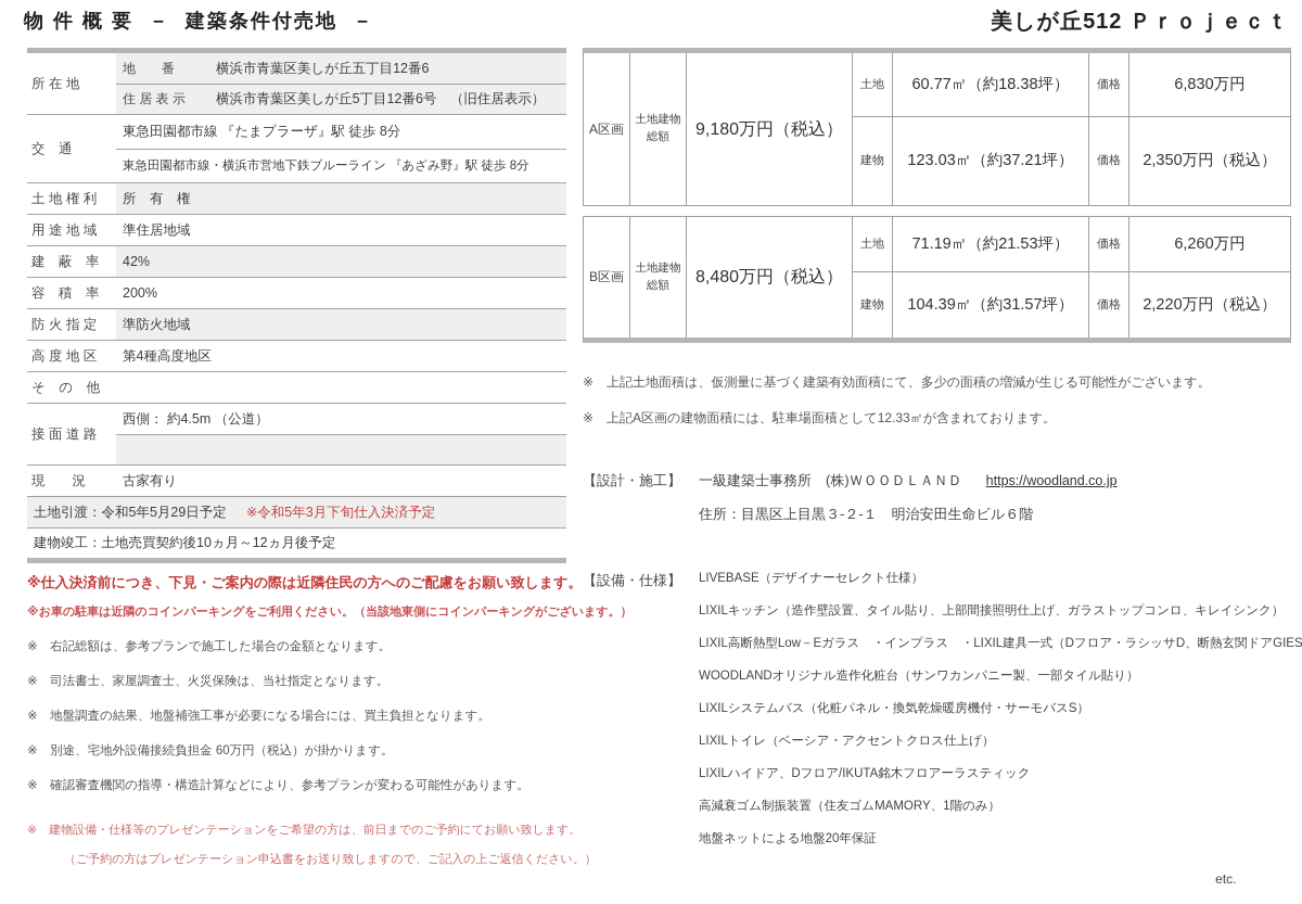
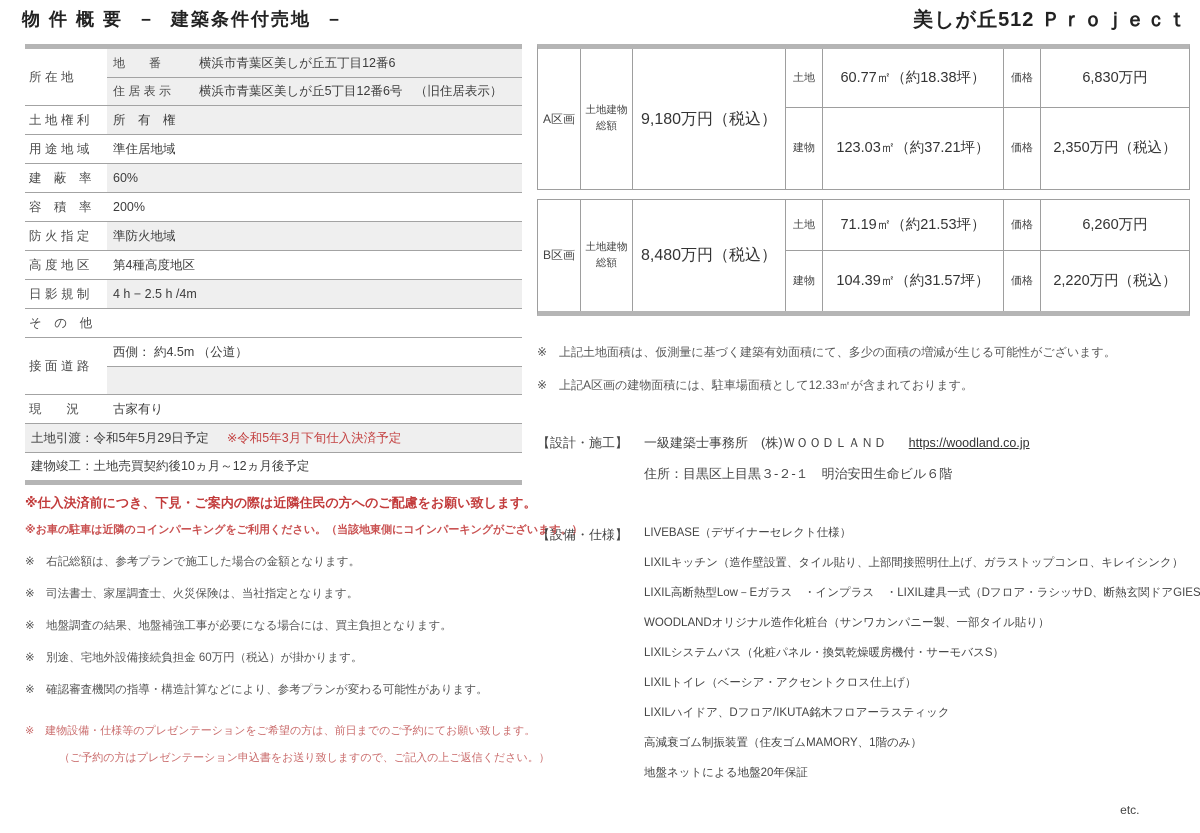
  物 件 概 要 － 建築条件付売地 －
  美しが丘512 Ｐｒｏｊｅｃｔ
  所 在 地
  地 番
  横浜市青葉区美しが丘五丁目12番6
  住 居 表 示
  横浜市青葉区美しが丘5丁目12番6号 （旧住居表示）
- 交 通
- 東急田園都市線 『たまプラーザ』駅 徒歩 8分
- 東急田園都市線・横浜市営地下鉄ブルーライン 『あざみ野』駅 徒歩 8分
  土 地 権 利
  所 有 権
  用 途 地 域
  準住居地域
  建 蔽 率
- 42%
+ 60%
  容 積 率
  200%
  防 火 指 定
  準防火地域
  高 度 地 区
  第4種高度地区
+ 日 影 規 制
+ 4 h − 2.5 h /4m
  そ の 他
  接 面 道 路
  西側： 約4.5m （公道）
  現 況
  古家有り
  土地引渡：令和5年5月29日予定
  ※令和5年3月下旬仕入決済予定
  建物竣工：土地売買契約後10ヵ月～12ヵ月後予定
  ※仕入決済前につき、下見・ご案内の際は近隣住民の方へのご配慮をお願い致します。
  ※お車の駐車は近隣のコインパーキングをご利用ください。（当該地東側にコインパーキングがござい
  ※ 右記総額は、参考プランで施工した場合の金額となります。
  ※ 司法書士、家屋調査士、火災保険は、当社指定となります。
  ※ 地盤調査の結果、地盤補強工事が必要になる場合には、買主負担となります。
  ※ 別途、宅地外設備接続負担金 60万円（税込）が掛かります。
  ※ 確認審査機関の指導・構造計算などにより、参考プランが変わる可能性があります。
  ※ 建物設備・仕様等のプレゼンテーションをご希望の方は、前日までのご予約にてお願い致します。
  （ご予約の方はプレゼンテーション申込書をお送り致しますので、ご記入の上ご返信ください。）
  A区画
  土地建物総額
  9,180万円（税込）
  土地
  60.77㎡（約18.38坪）
  価格
  6,830万円
  建物
  123.03㎡（約37.21坪）
  価格
  2,350万円（税込）
  B区画
  土地建物総額
  8,480万円（税込）
  土地
  71.19㎡（約21.53坪）
  価格
  6,260万円
  建物
  104.39㎡（約31.57坪）
  価格
  2,220万円（税込）
  ※ 上記土地面積は、仮測量に基づく建築有効面積にて、多少の面積の増減が生じる可能性がございます。
  ※ 上記A区画の建物面積には、駐車場面積として12.33㎡が含まれております。
  【設計・施工】
  一級建築士事務所 (株)ＷＯＯＤＬＡＮＤ https://woodland.co.jp
  住所：目黒区上目黒３-２-１ 明治安田生命ビル６階
  【設備・仕様】
  LIVEBASE（デザイナーセレクト仕様）
  LIXILキッチン（造作壁設置、タイル貼り、上部間接照明仕上げ、ガラストップコンロ、キレイシンク）
  LIXIL高断熱型Low－Eガラス ・インプラス ・LIXIL建具一式（Dフロア・ラシッサD、断熱玄関ドアGIES
  WOODLANDオリジナル造作化粧台（サンワカンパニー製、一部タイル貼り）
  LIXILシステムバス（化粧パネル・換気乾燥暖房機付・サーモバスS）
  LIXILトイレ（ベーシア・アクセントクロス仕上げ）
  LIXILハイドア、Dフロア/IKUTA銘木フロアーラスティック
  高減衰ゴム制振装置（住友ゴムMAMORY、1階のみ）
  地盤ネットによる地盤20年保証
  etc.
